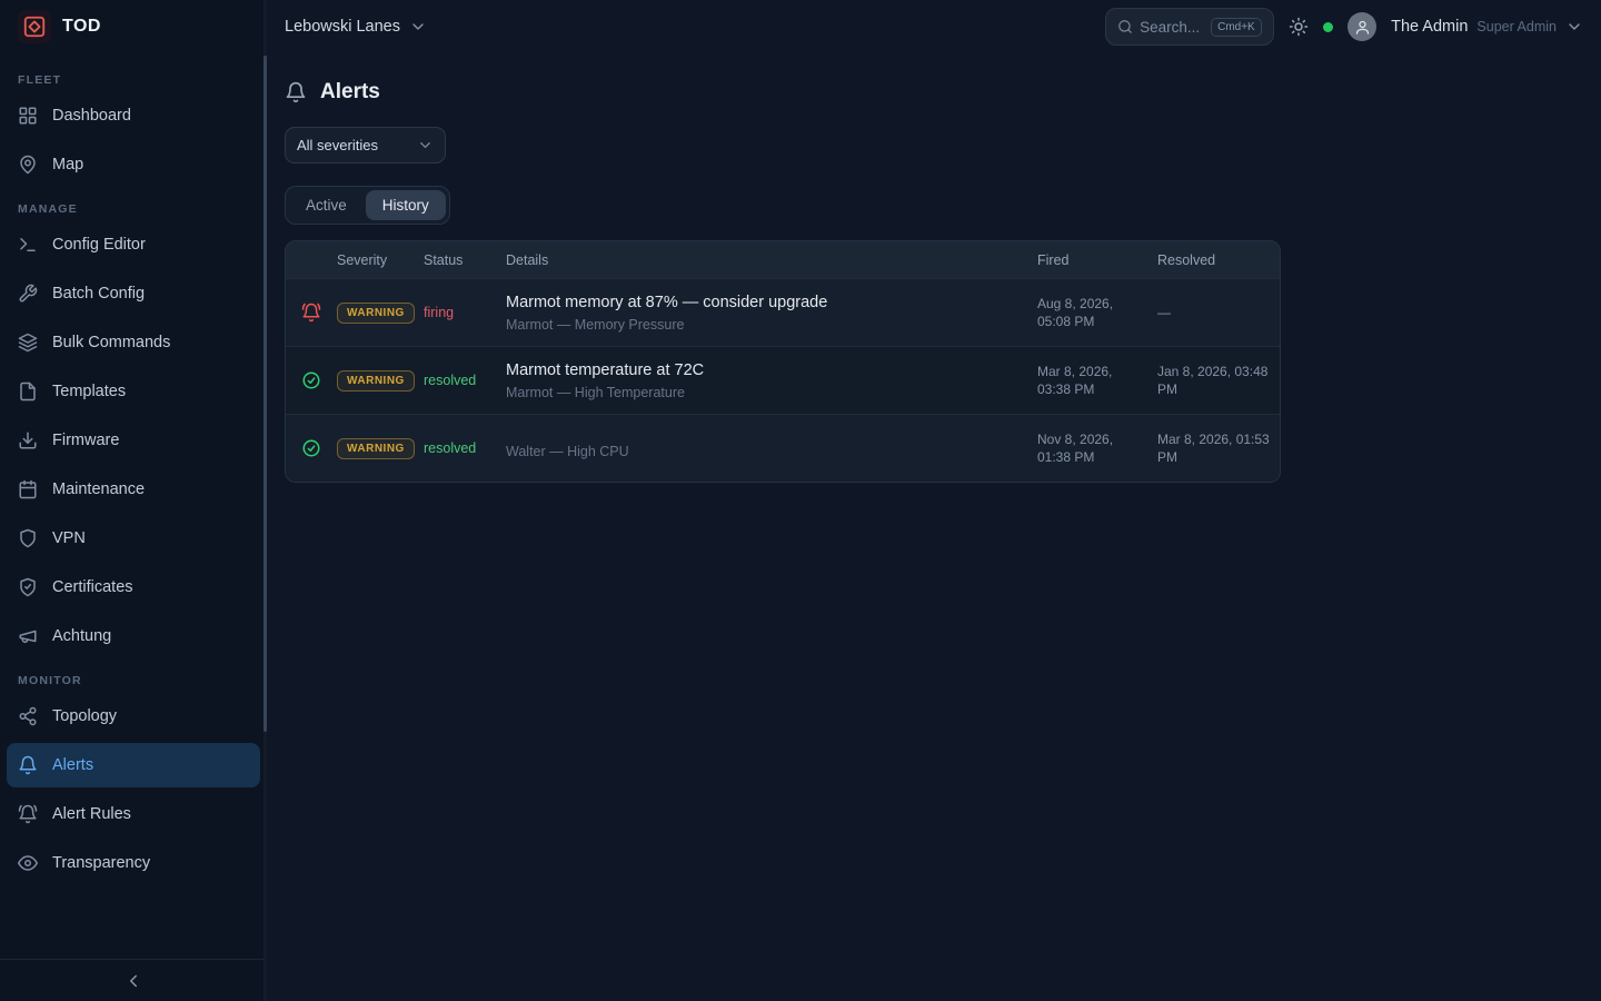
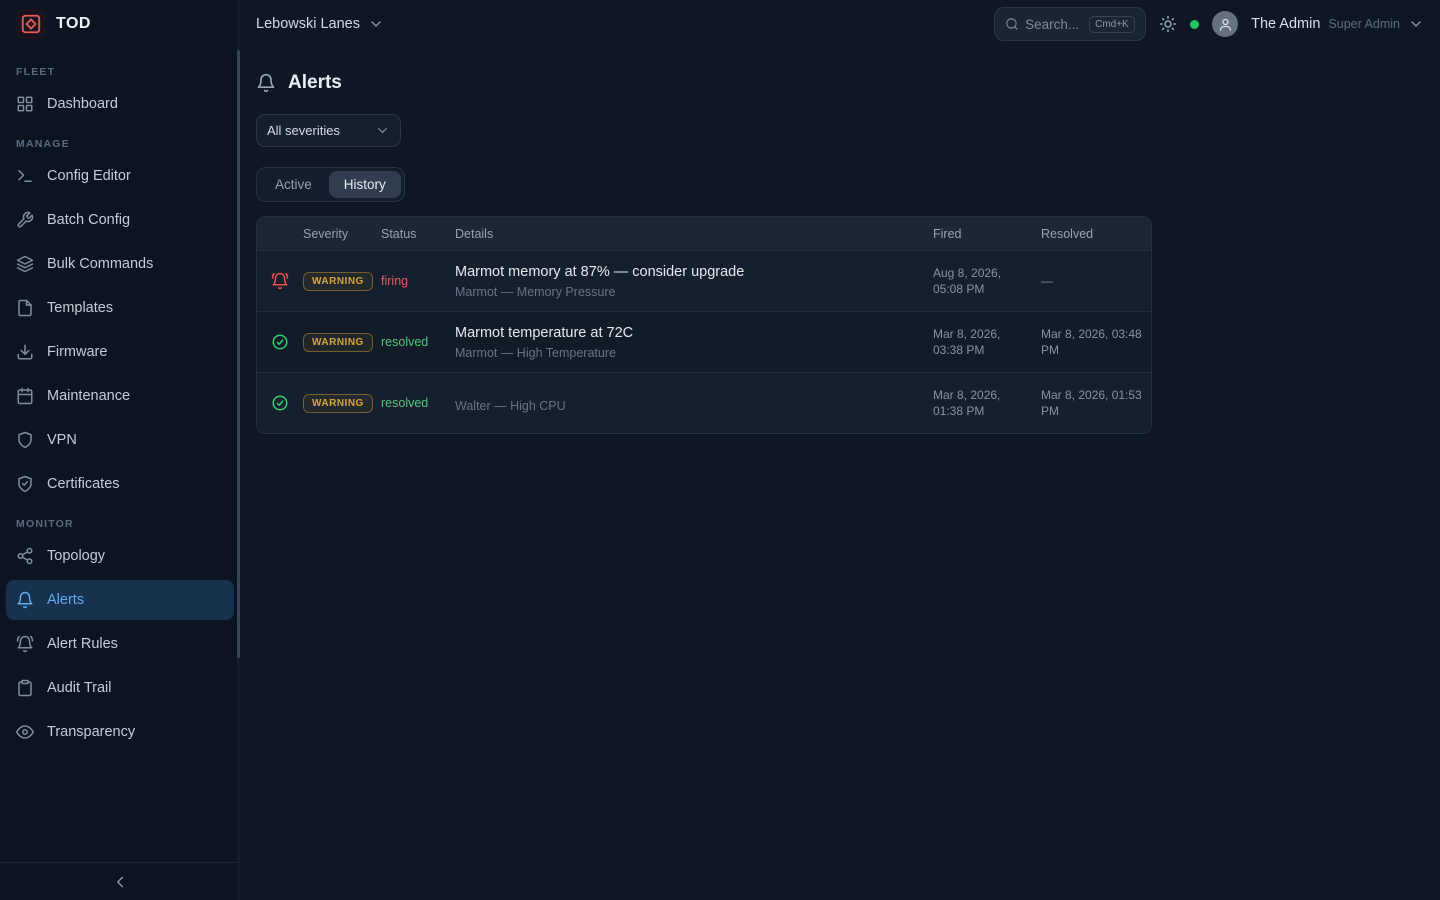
  TOD
  FLEET
  Dashboard
- Map
  MANAGE
  Config Editor
  Batch Config
  Bulk Commands
  Templates
  Firmware
  Maintenance
  VPN
  Certificates
- Achtung
  MONITOR
  Topology
  Alerts
  Alert Rules
+ Audit Trail
  Transparency
  Lebowski Lanes
  Search...
  Cmd+K
  The Admin
  Super Admin
  Alerts
  All severities
  Active
  History
  Severity
  Status
  Details
  Fired
  Resolved
  WARNING
  firing
  Marmot memory at 87% — consider upgrade
  Marmot — Memory Pressure
  Aug 8, 2026, 05:08 PM
  —
  WARNING
  resolved
  Marmot temperature at 72C
  Marmot — High Temperature
  Mar 8, 2026, 03:38 PM
- Jan 8, 2026, 03:48 PM
+ Mar 8, 2026, 03:48 PM
  WARNING
  resolved
  Walter — High CPU
- Nov 8, 2026, 01:38 PM
+ Mar 8, 2026, 01:38 PM
  Mar 8, 2026, 01:53 PM
